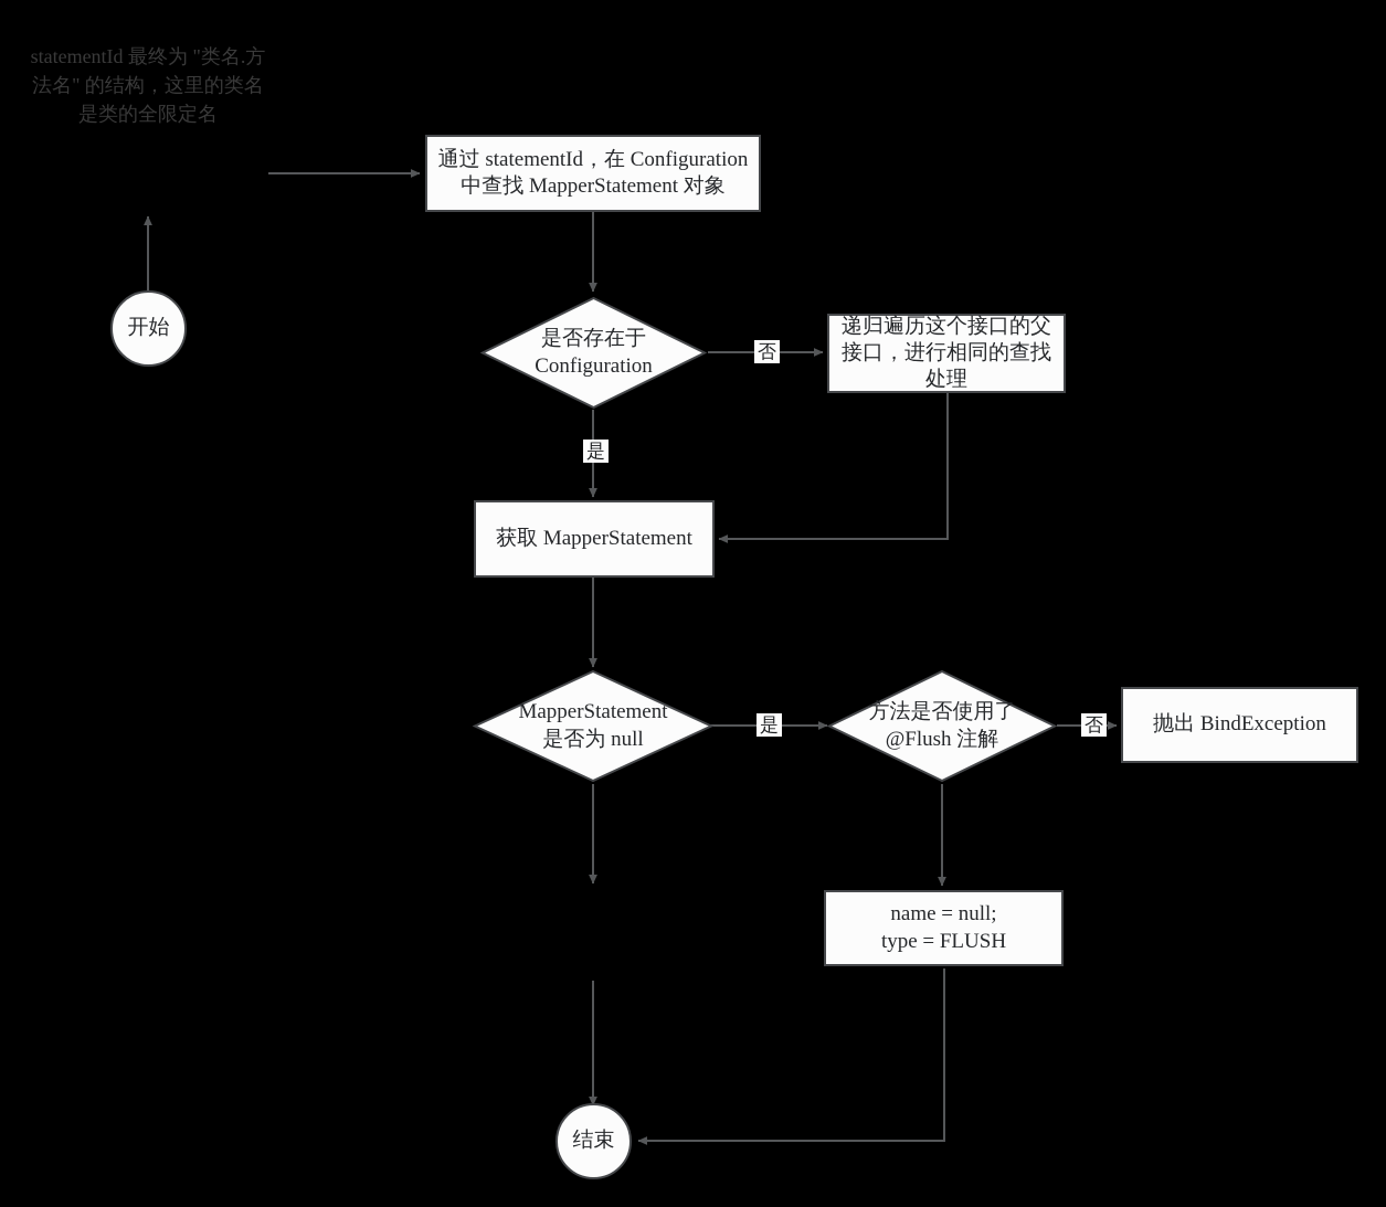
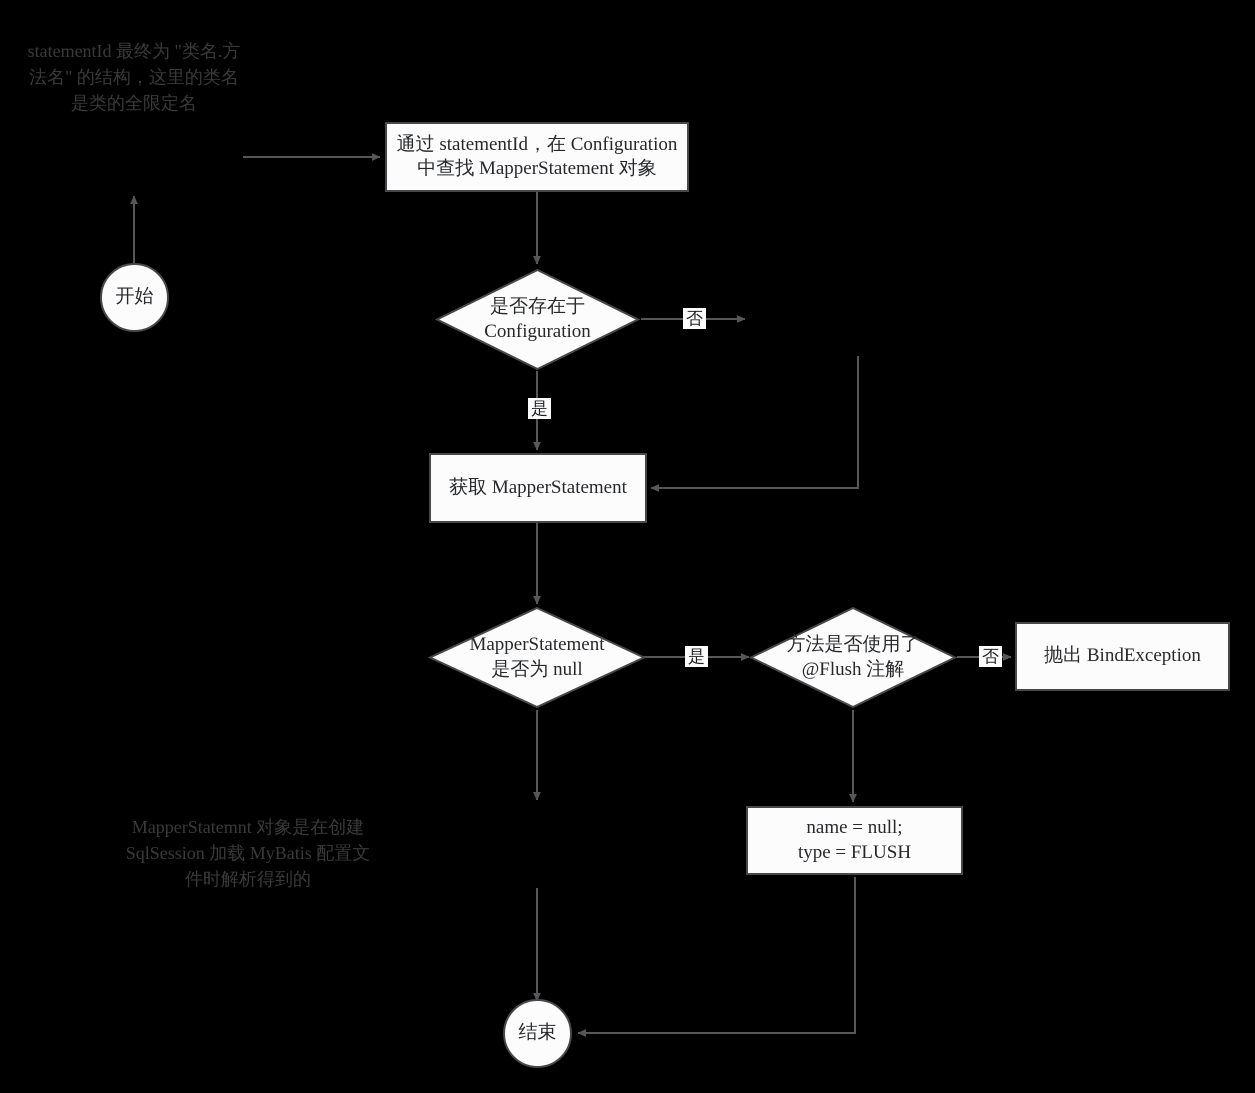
  statementId 最终为 "类名.方
  法名" 的结构，这里的类名
  是类的全限定名
+ MapperStatemnt 对象是在创建
+ SqlSession 加载 MyBatis 配置文
+ 件时解析得到的
  开始
  通过 statementId，在 Configuration
  中查找 MapperStatement 对象
  是否存在于
  Configuration
- 递归遍历这个接口的父
- 接口，进行相同的查找
- 处理
  获取 MapperStatement
  MapperStatement
  是否为 null
  方法是否使用了
  @Flush 注解
  抛出 BindException
  name = null;
  type = FLUSH
  结束
  否
  是
  是
  否
